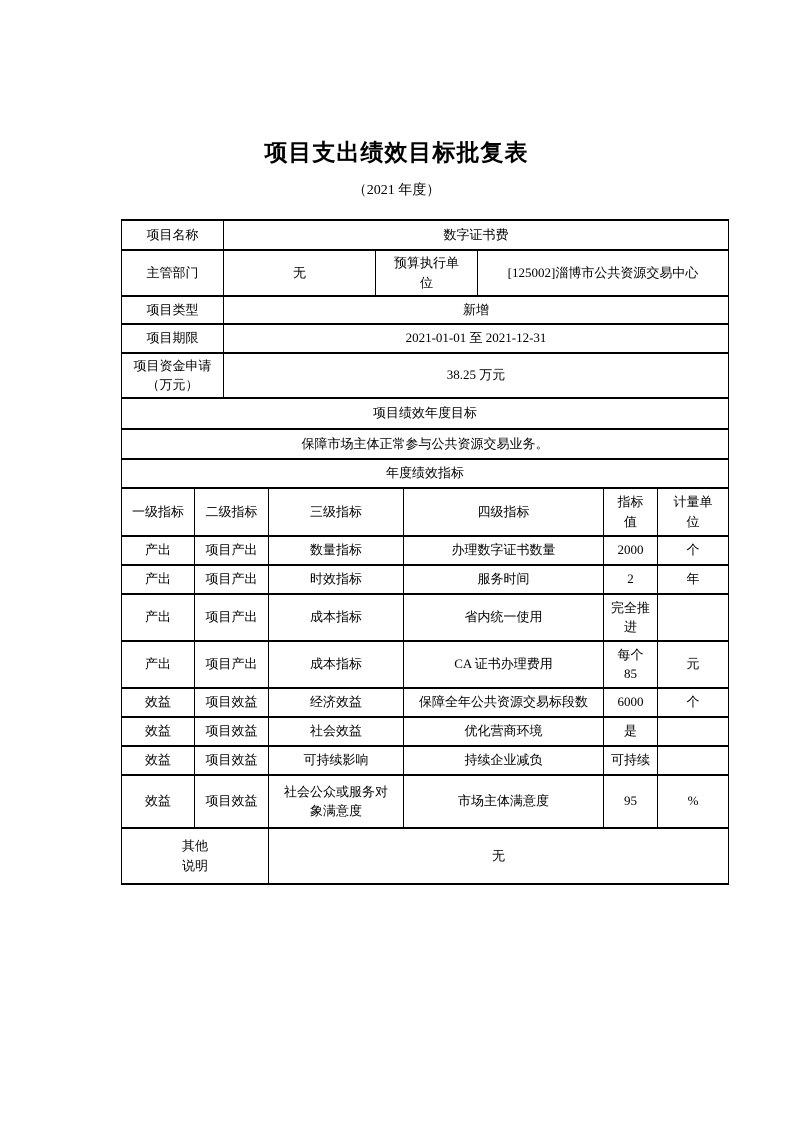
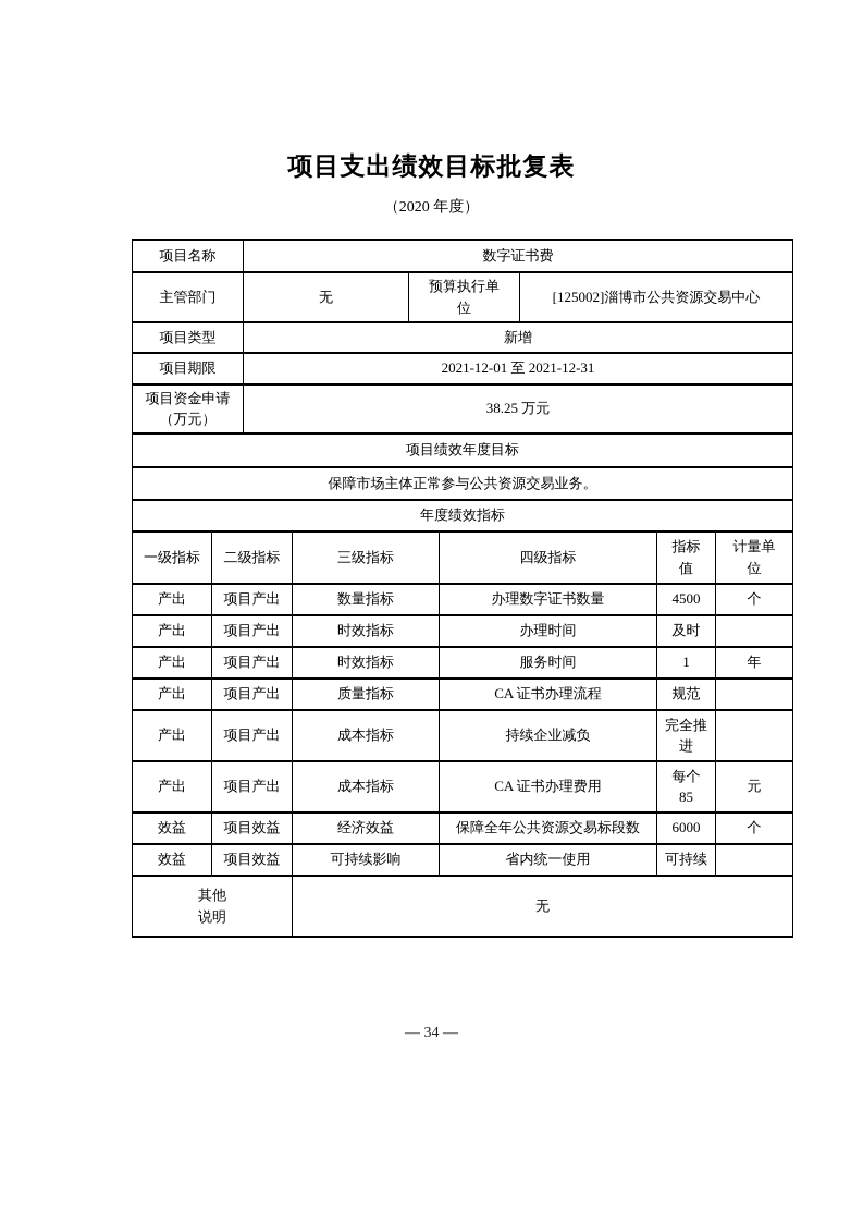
  项目支出绩效目标批复表
- （2021 年度）
+ （2020 年度）
  项目名称	数字证书费
  主管部门	无	预算执行单 位	[125002]淄博市公共资源交易中心
  项目类型	新增
- 项目期限	2021-01-01 至 2021-12-31
+ 项目期限	2021-12-01 至 2021-12-31
  项目资金申请 （万元）	38.25 万元
  项目绩效年度目标
  保障市场主体正常参与公共资源交易业务。
  年度绩效指标
  一级指标	二级指标	三级指标	四级指标	指标 值	计量单 位
- 产出	项目产出	数量指标	办理数字证书数量	2000	个
+ 产出	项目产出	数量指标	办理数字证书数量	4500	个
+ 产出	项目产出	时效指标	办理时间	及时
- 产出	项目产出	时效指标	服务时间	2	年
+ 产出	项目产出	时效指标	服务时间	1	年
+ 产出	项目产出	质量指标	CA 证书办理流程	规范
- 产出	项目产出	成本指标	省内统一使用	完全推 进
+ 产出	项目产出	成本指标	持续企业减负	完全推 进
  产出	项目产出	成本指标	CA 证书办理费用	每个 85	元
  效益	项目效益	经济效益	保障全年公共资源交易标段数	6000	个
- 效益	项目效益	社会效益	优化营商环境	是
- 效益	项目效益	可持续影响	持续企业减负	可持续
+ 效益	项目效益	可持续影响	省内统一使用	可持续
- 效益	项目效益	社会公众或服务对 象满意度	市场主体满意度	95	%
  其他 说明	无
+ — 34 —
